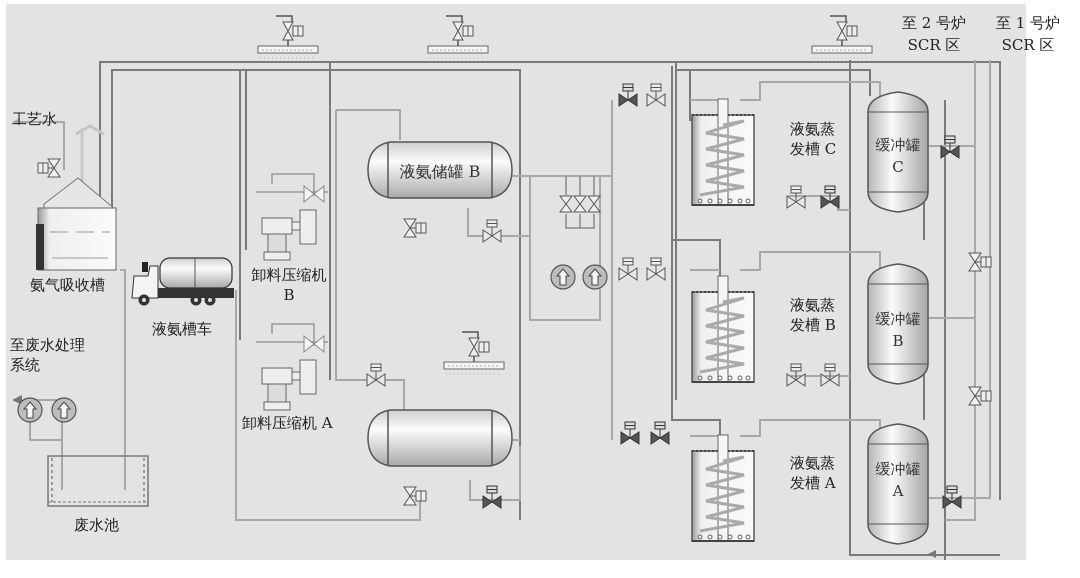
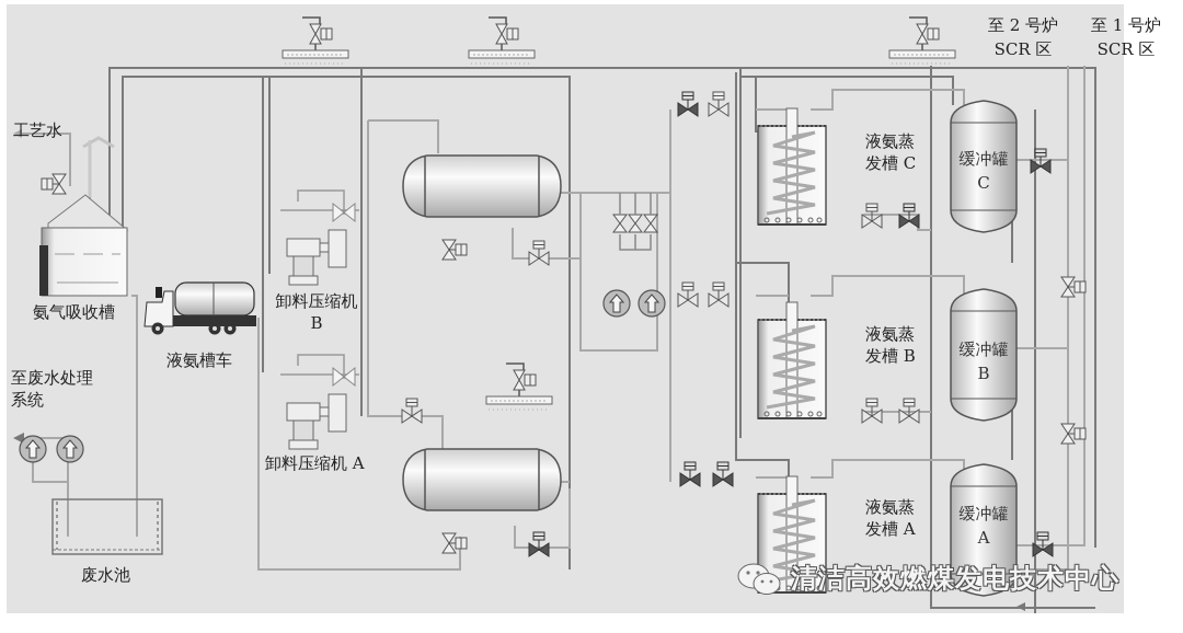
  工艺水
  氨气吸收槽
  至废水处理
  系统
  废水池
  液氨槽车
  卸料压缩机
  B
  卸料压缩机 A
- 液氨储罐 B
  液氨蒸
  发槽 C
  液氨蒸
  发槽 B
  液氨蒸
  发槽 A
  缓冲罐
  C
  缓冲罐
  B
  缓冲罐
  A
  至 2 号炉
  SCR 区
  至 1 号炉
  SCR 区
+ 清洁高效燃煤发电技术中心
